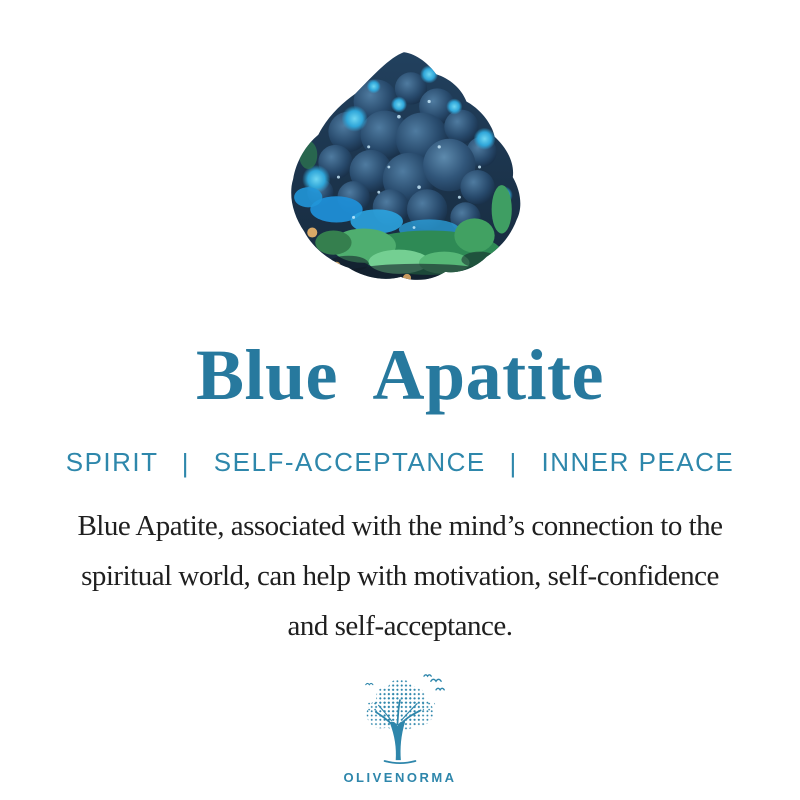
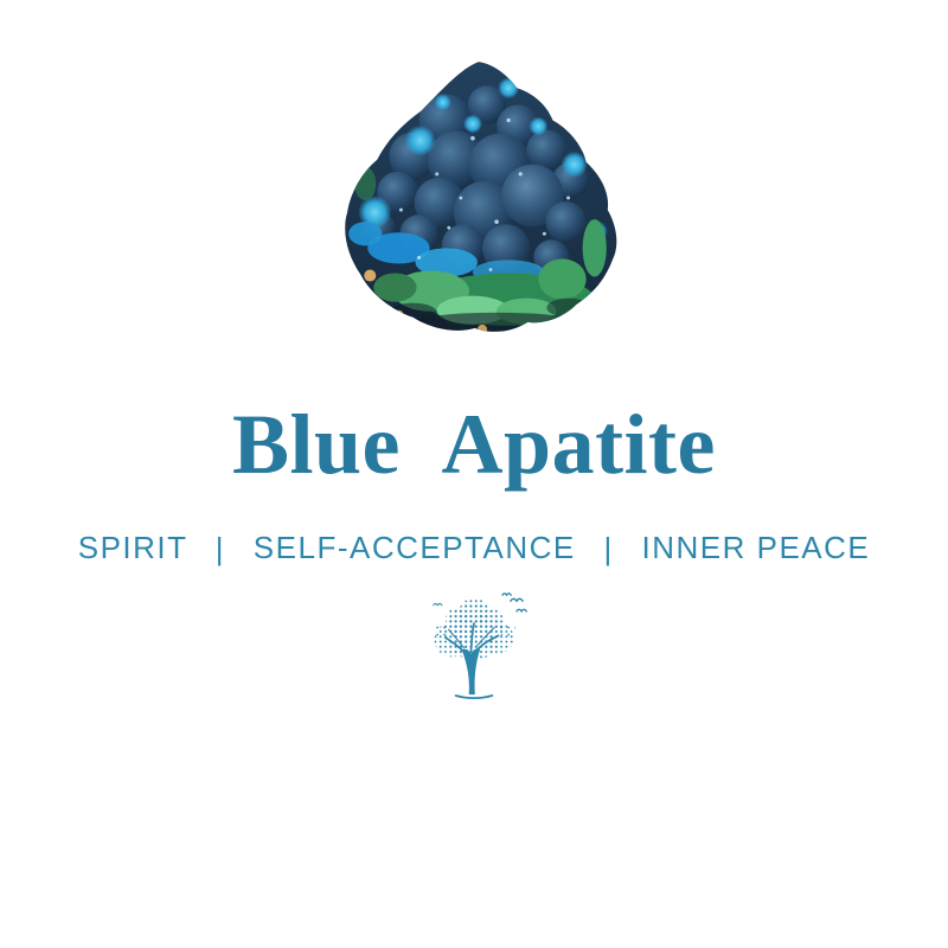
  Blue Apatite
  SPIRIT | SELF-ACCEPTANCE | INNER PEACE
- Blue Apatite, associated with the mind’s connection to the
- spiritual world, can help with motivation, self-confidence
- and self-acceptance.
- OLIVENORMA
